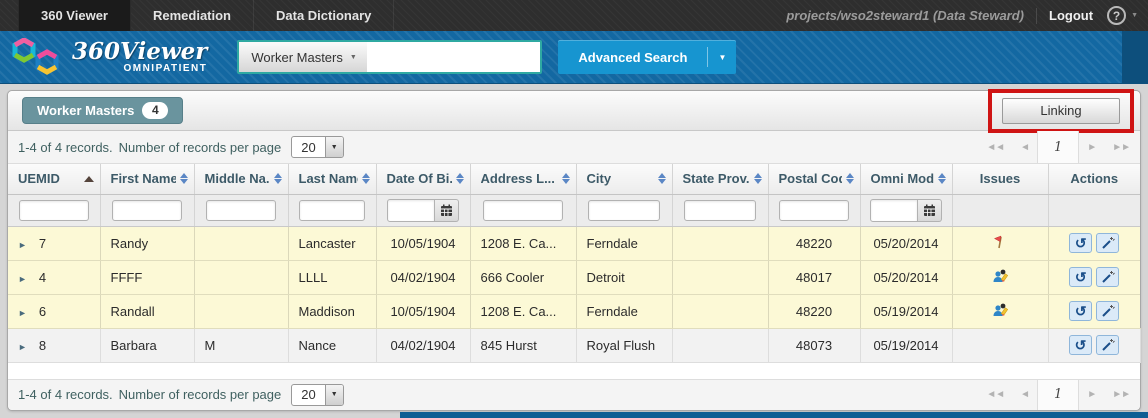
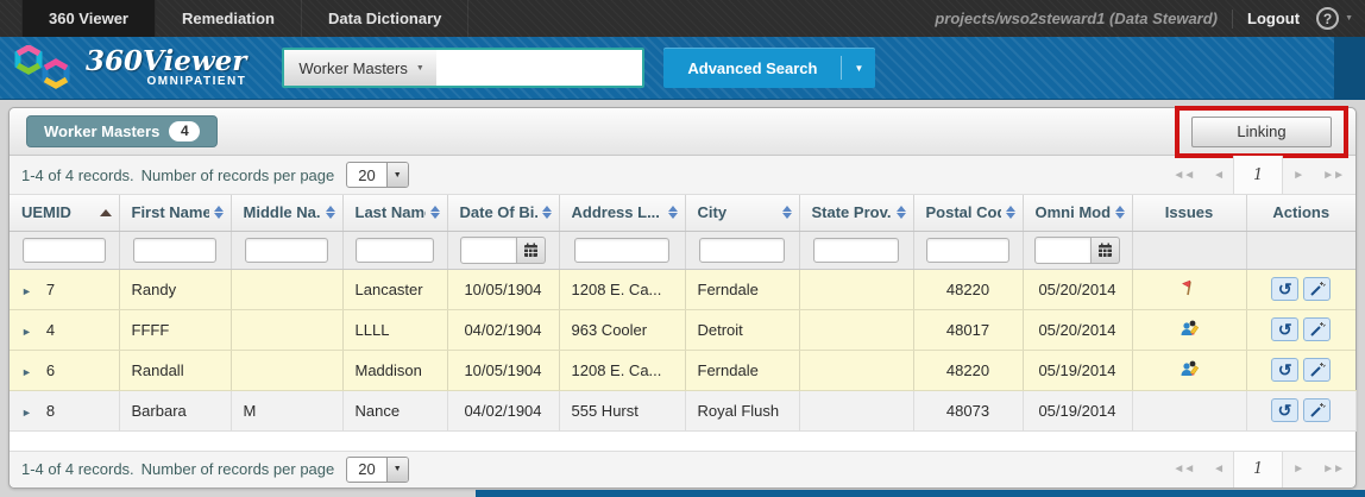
  360 Viewer
  Remediation
  Data Dictionary
  projects/wso2steward1 (Data Steward)
  Logout
  ?
  360Viewer
  OMNIPATIENT
  Worker Masters
  Advanced Search
  ▼
  Worker Masters
  4
  Linking
  1-4 of 4 records.
  Number of records per page
  20
  ◄◄
  ◄
  1
  ►
  ►►
  UEMID	First Name	Middle Na.	Last Nam	Date Of Bi.	Address L...	City	State Prov.	Postal Co	Omni Mod	Issues	Actions
  ► 7	Randy		Lancaster	10/05/1904	1208 E. Ca...	Ferndale		48220	05/20/2014		↺
- ► 4	FFFF		LLLL	04/02/1904	666 Cooler	Detroit		48017	05/20/2014		↺
+ ► 4	FFFF		LLLL	04/02/1904	963 Cooler	Detroit		48017	05/20/2014		↺
  ► 6	Randall		Maddison	10/05/1904	1208 E. Ca...	Ferndale		48220	05/19/2014		↺
- ► 8	Barbara	M	Nance	04/02/1904	845 Hurst	Royal Flush		48073	05/19/2014		↺
+ ► 8	Barbara	M	Nance	04/02/1904	555 Hurst	Royal Flush		48073	05/19/2014		↺
  1-4 of 4 records.
  Number of records per page
  20
  ◄◄
  ◄
  1
  ►
  ►►
